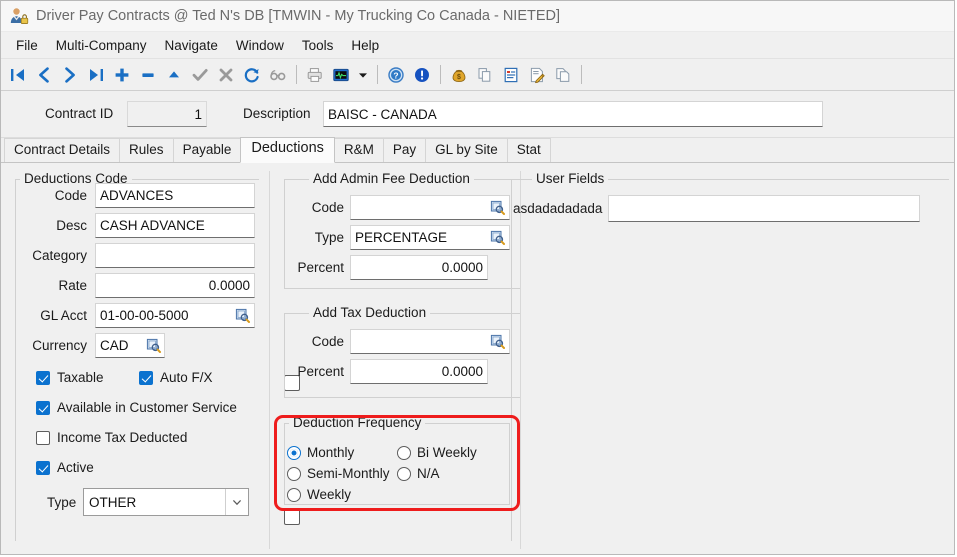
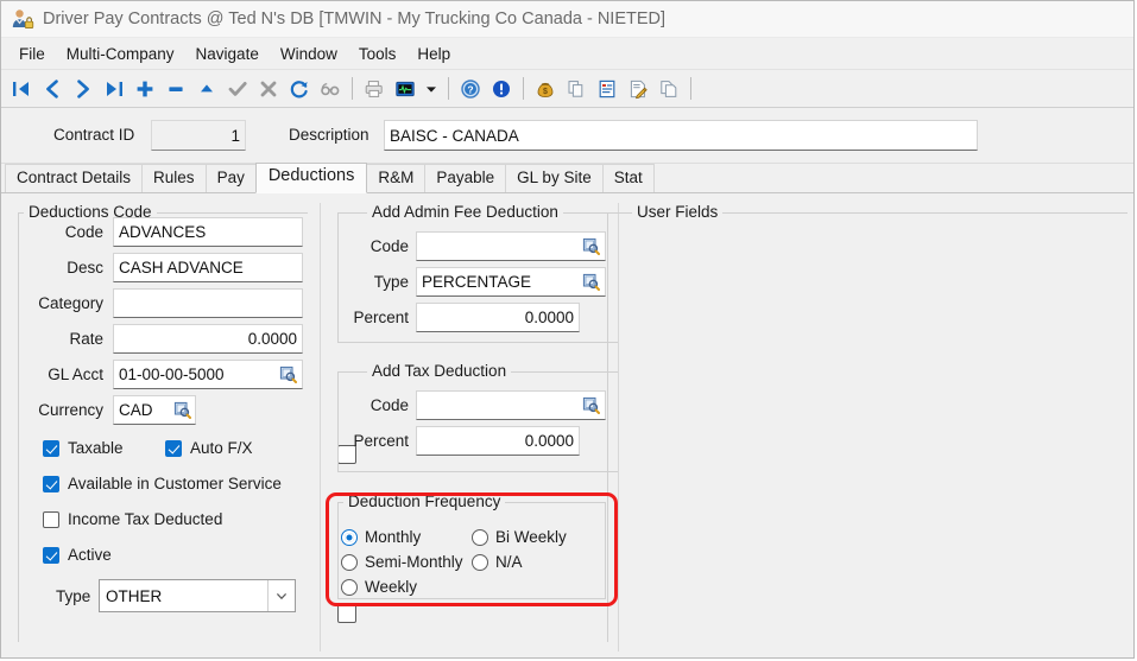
  Driver Pay Contracts @ Ted N's DB [TMWIN - My Trucking Co Canada - NIETED]
  File
  Multi-Company
  Navigate
  Window
  Tools
  Help
  ?
  Contract ID
  1
  Description
  BAISC - CANADA
  Contract Details
  Rules
- Payable
+ Pay
  Deductions
  R&M
- Pay
+ Payable
  GL by Site
  Stat
  Deductions Code
  Code
  ADVANCES
  Desc
  CASH ADVANCE
  Category
  Rate
  0.0000
  GL Acct
  01-00-00-5000
  Currency
  CAD
  Taxable
  Auto F/X
  Available in Customer Service
  Income Tax Deducted
  Active
  Type
  OTHER
  Add Admin Fee Deduction
  Code
  Type
  PERCENTAGE
  Percent
  0.0000
  Add Tax Deduction
  Code
  Percent
  0.0000
  Deduction Frequency
  Monthly
  Bi Weekly
  Semi-Monthly
  N/A
  Weekly
  User Fields
- asdadadadada
